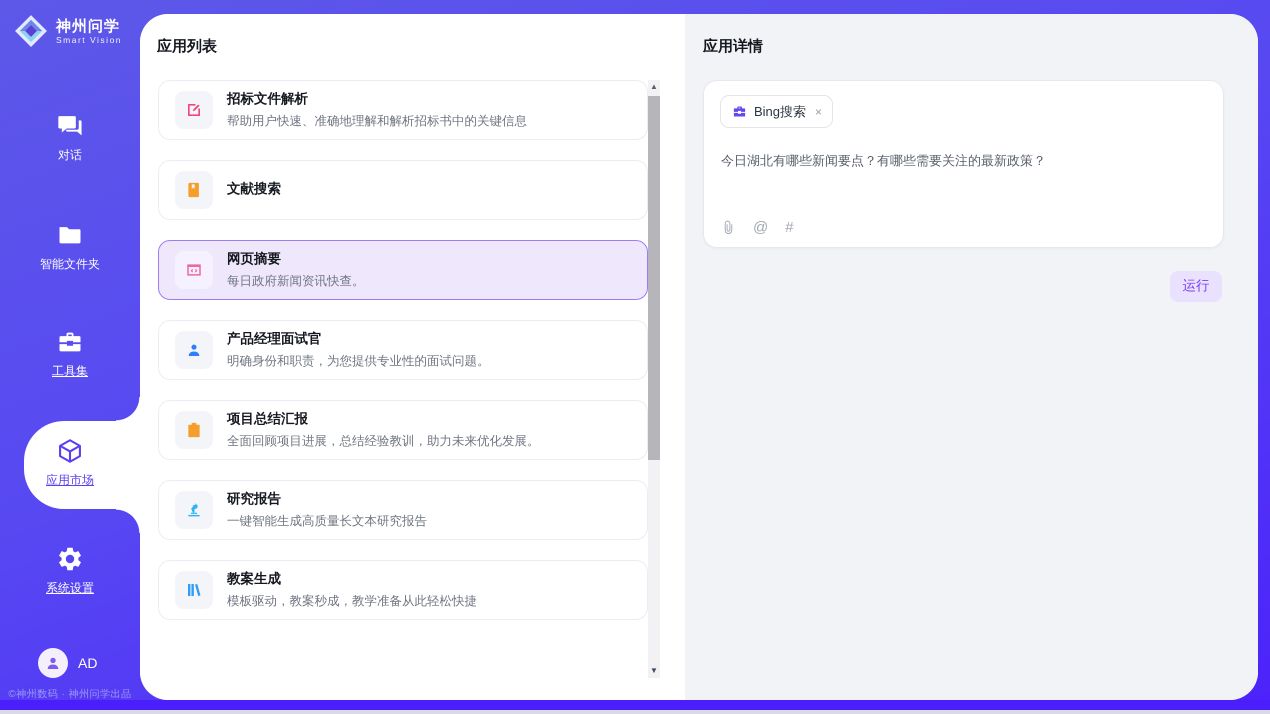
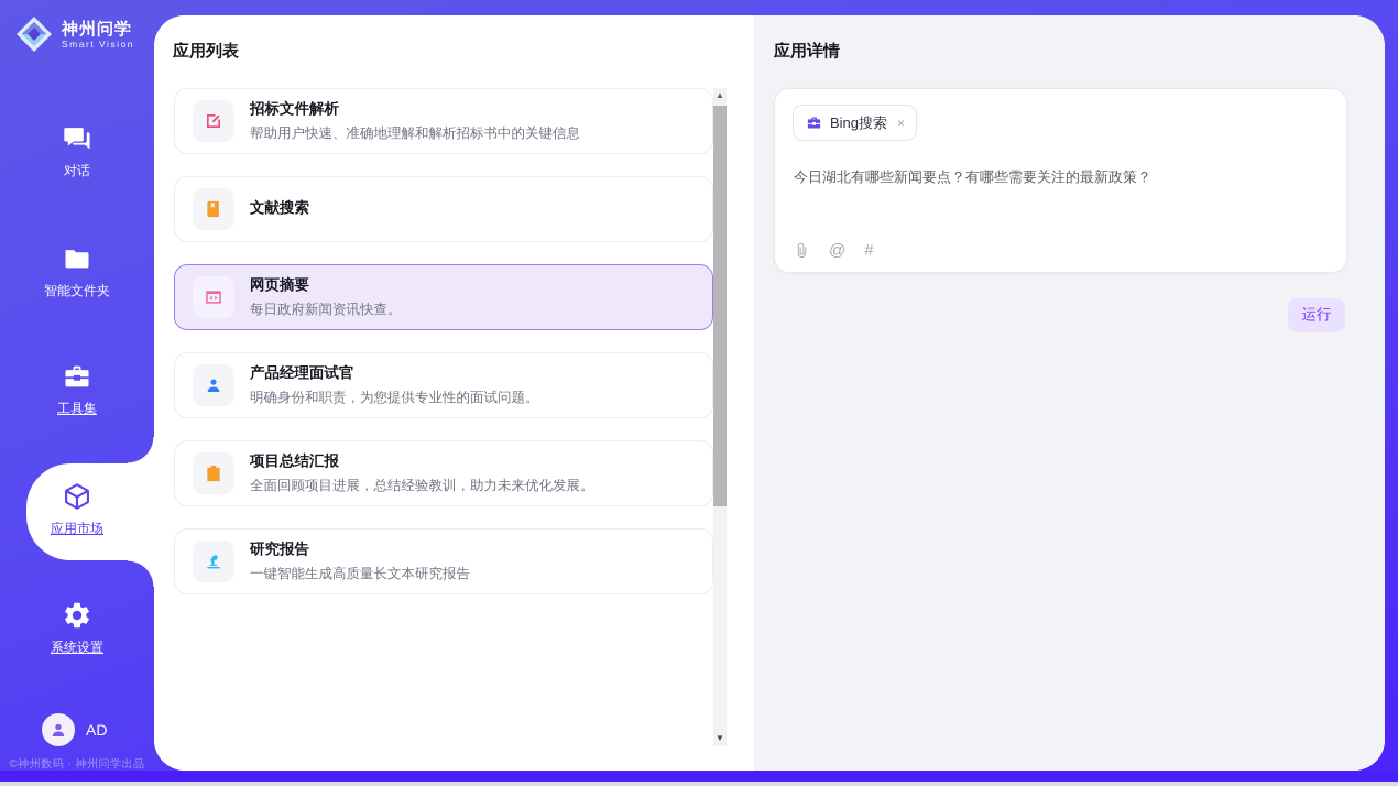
  神州问学
  Smart Vision
  对话
  智能文件夹
  工具集
  应用市场
  系统设置
  AD
  ©神州数码 · 神州问学出品
  应用列表
  招标文件解析
  帮助用户快速、准确地理解和解析招标书中的关键信息
  文献搜索
  网页摘要
  每日政府新闻资讯快查。
  产品经理面试官
  明确身份和职责，为您提供专业性的面试问题。
  项目总结汇报
  全面回顾项目进展，总结经验教训，助力未来优化发展。
  研究报告
  一键智能生成高质量长文本研究报告
- 教案生成
- 模板驱动，教案秒成，教学准备从此轻松快捷
  ▲
  ▼
  应用详情
  Bing搜索
  ×
  今日湖北有哪些新闻要点？有哪些需要关注的最新政策？
  @
  #
  运行
